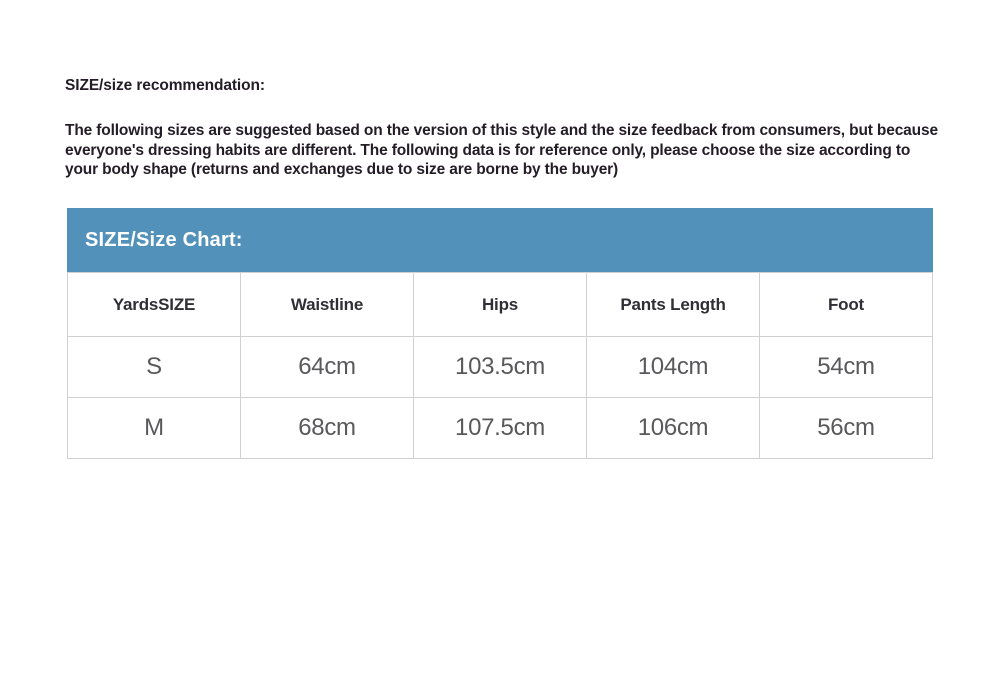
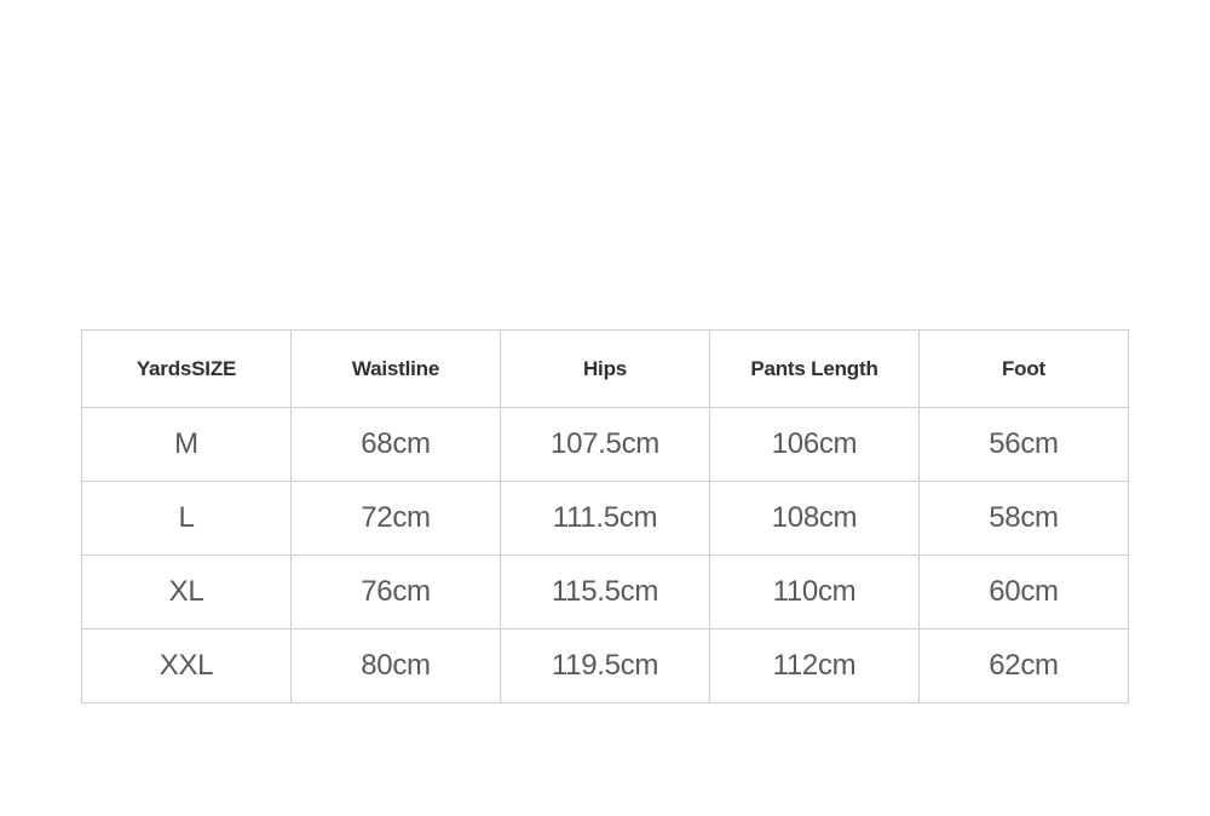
- SIZE/size recommendation:
- The following sizes are suggested based on the version of this style and the size feedback from consumers, but because everyone's dressing habits are different. The following data is for reference only, please choose the size according to your body shape (returns and exchanges due to size are borne by the buyer)
- SIZE/Size Chart:
  YardsSIZE	Waistline	Hips	Pants Length	Foot
- S	64cm	103.5cm	104cm	54cm
  M	68cm	107.5cm	106cm	56cm
+ L	72cm	111.5cm	108cm	58cm
+ XL	76cm	115.5cm	110cm	60cm
+ XXL	80cm	119.5cm	112cm	62cm
